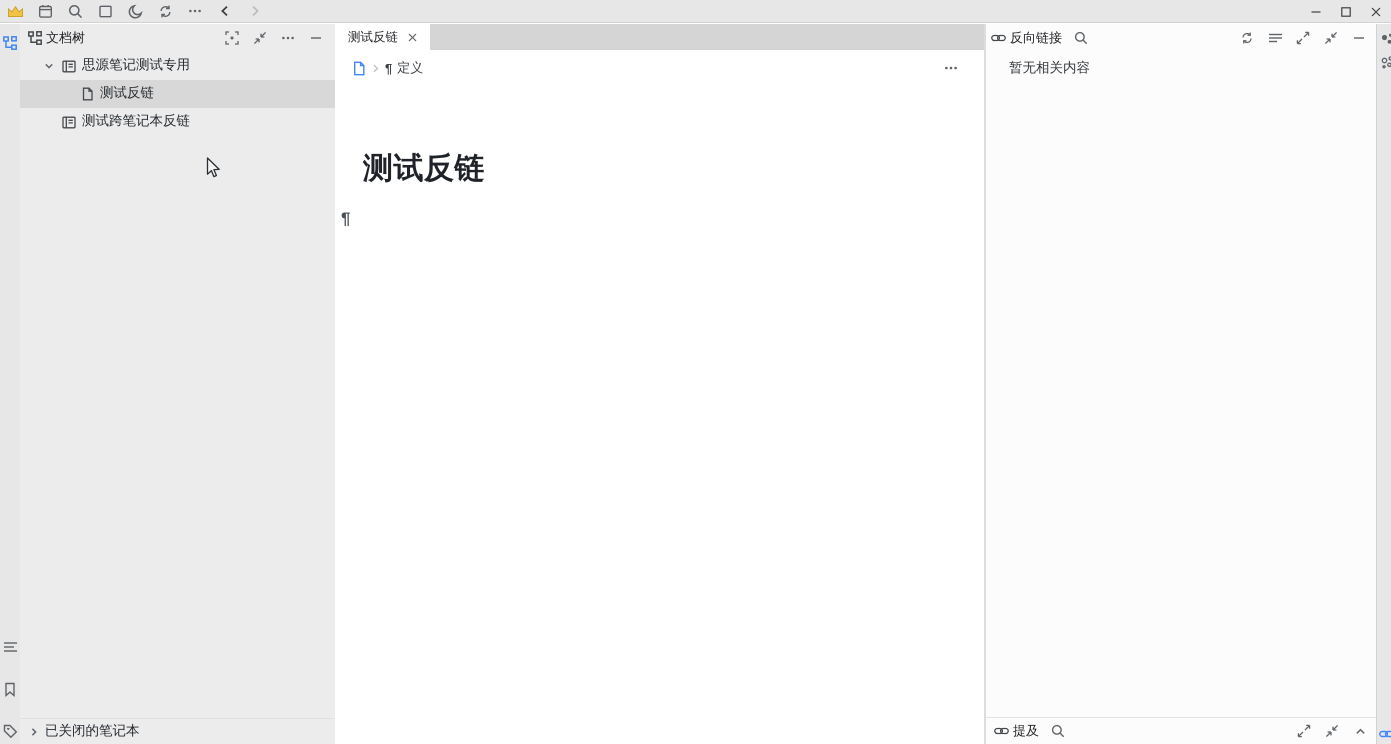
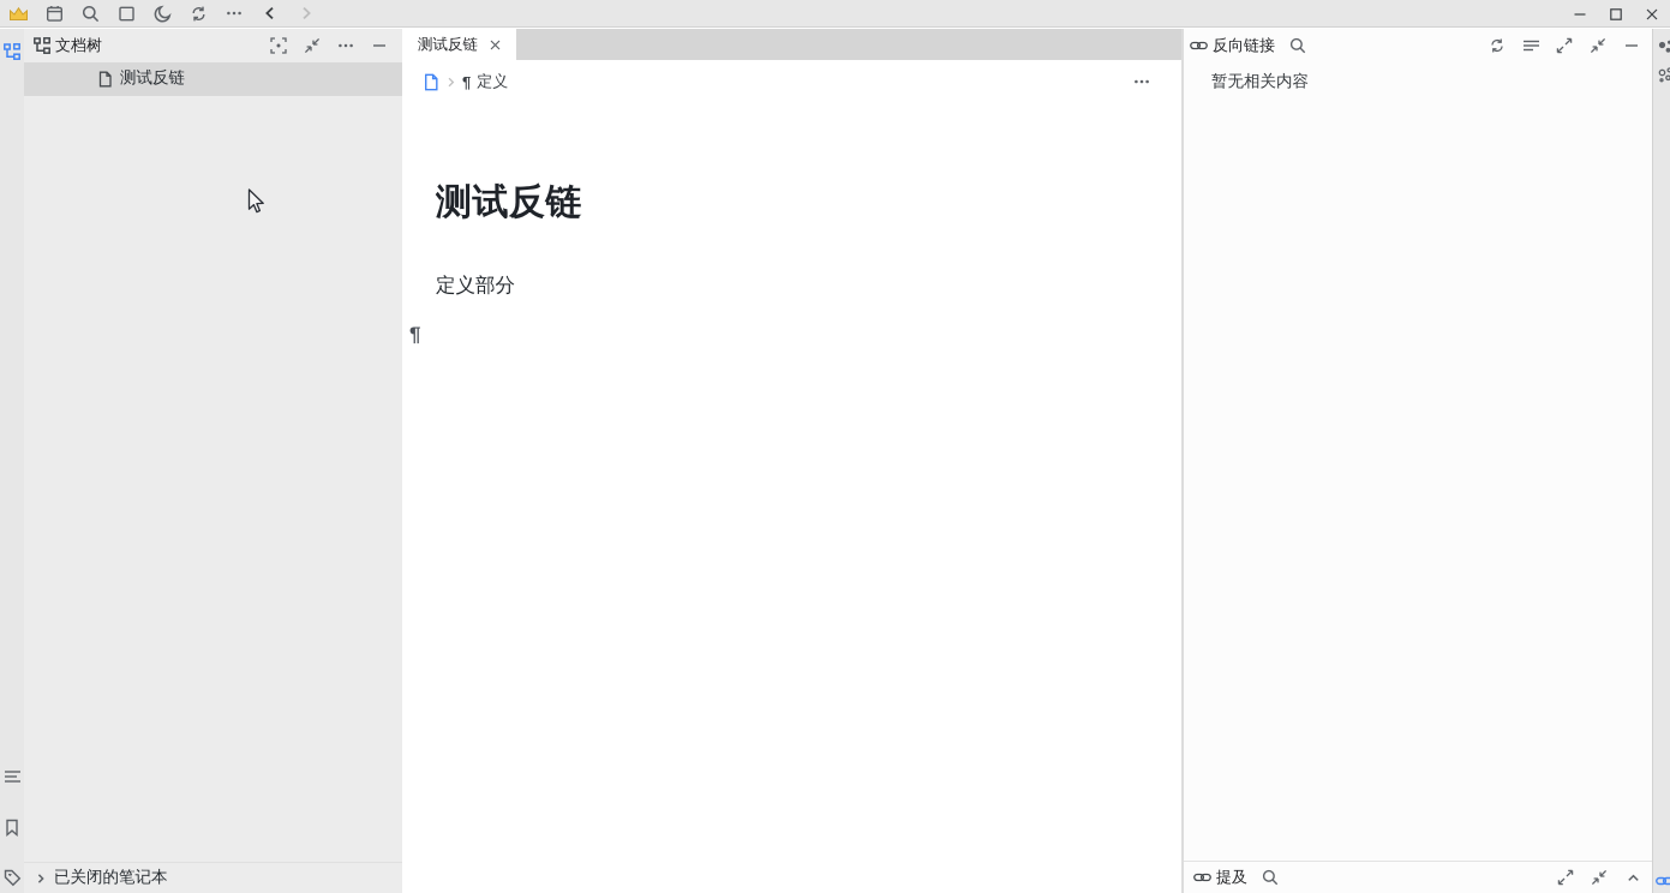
  文档树
- 思源笔记测试专用
  测试反链
- 测试跨笔记本反链
  已关闭的笔记本
  测试反链
  ¶
  定义
  测试反链
+ 定义部分
  ¶
  反向链接
  暂无相关内容
  提及
